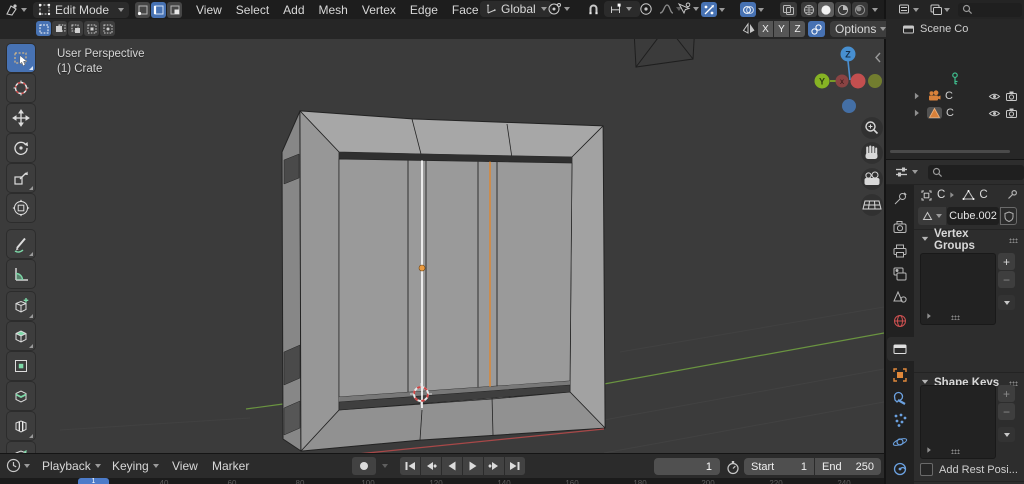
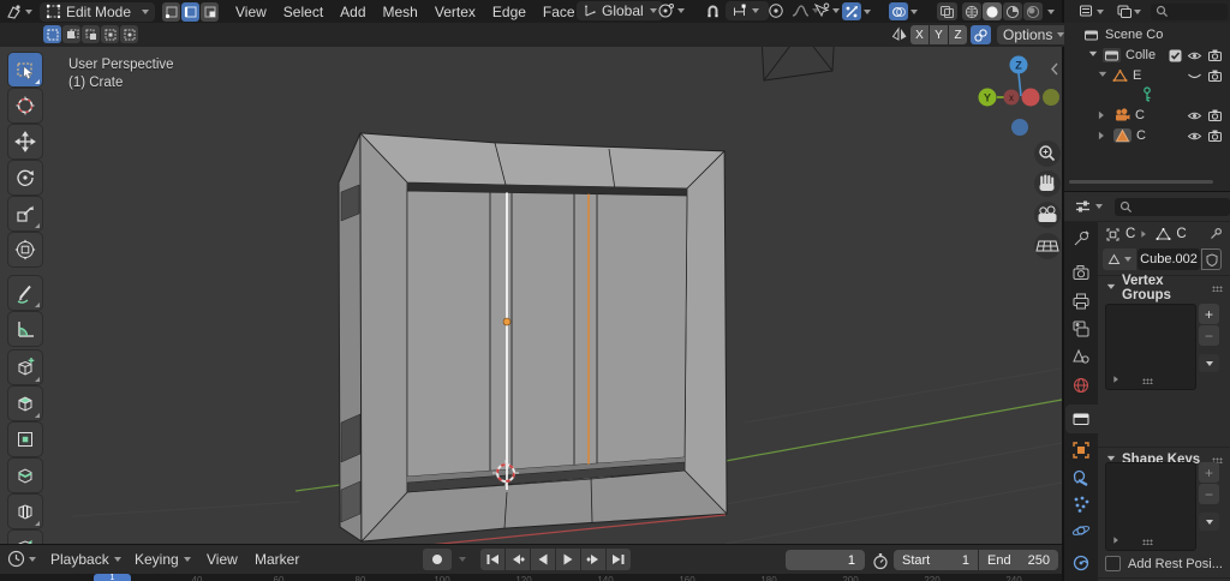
  Edit Mode
  View
  Select
  Add
  Mesh
  Vertex
  Edge
  Face
  Global
  X
  Y
  Z
  Options
  x
  Z
  Y
  User Perspective
  (1) Crate
  Scene Co
+ Colle
+ E
  C
  C
  C
  C
  Cube.002
  Vertex Groups
  +
  −
  Shape Keys
  +
  −
  Add Rest Posi...
  Playback
  Keying
  View
  Marker
  1
  Start
  1
  End
  250
